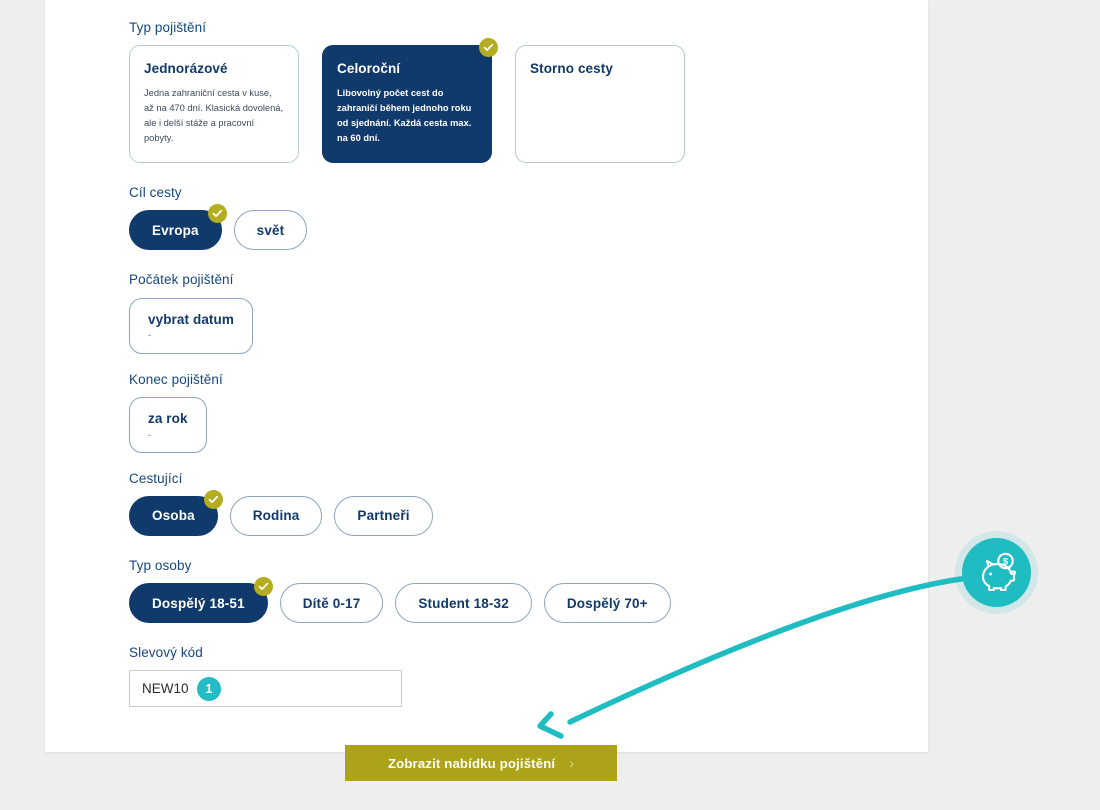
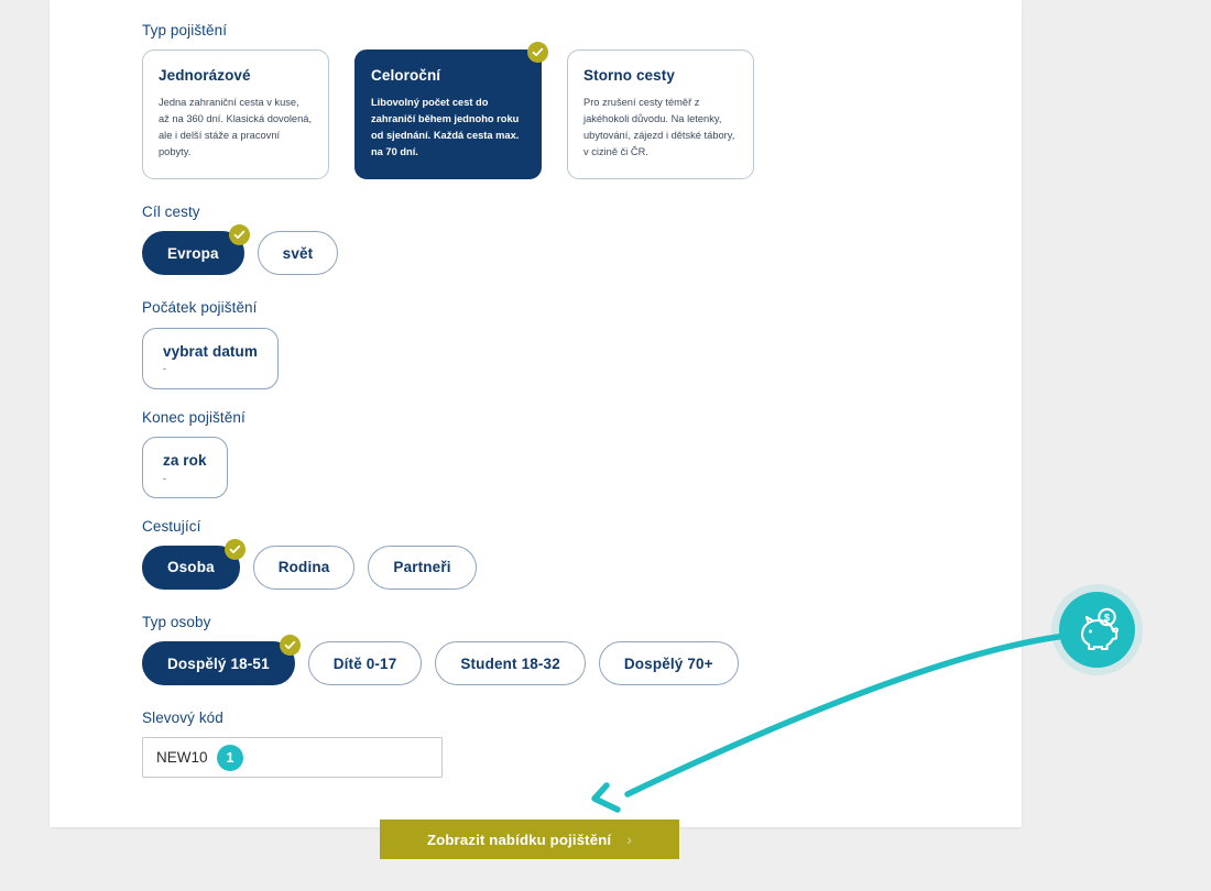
  Typ pojištění
  Jednorázové
- Jedna zahraniční cesta v kuse, až na 470 dní. Klasická dovolená, ale i delší stáže a pracovní pobyty.
+ Jedna zahraniční cesta v kuse, až na 360 dní. Klasická dovolená, ale i delší stáže a pracovní pobyty.
  Celoroční
- Libovolný počet cest do zahraničí během jednoho roku od sjednání. Každá cesta max. na 60 dní.
+ Libovolný počet cest do zahraničí během jednoho roku od sjednání. Každá cesta max. na 70 dní.
  Storno cesty
+ Pro zrušení cesty téměř z jakéhokoli důvodu. Na letenky, ubytování, zájezd i dětské tábory, v cizině či ČR.
  Cíl cesty
  Evropa
  svět
  Počátek pojištění
  vybrat datum
  -
  Konec pojištění
  za rok
  -
  Cestující
  Osoba
  Rodina
  Partneři
  Typ osoby
  Dospělý 18-51
  Dítě 0-17
  Student 18-32
  Dospělý 70+
  Slevový kód
  NEW10
  1
  Zobrazit nabídku pojištění
  ›
  $
